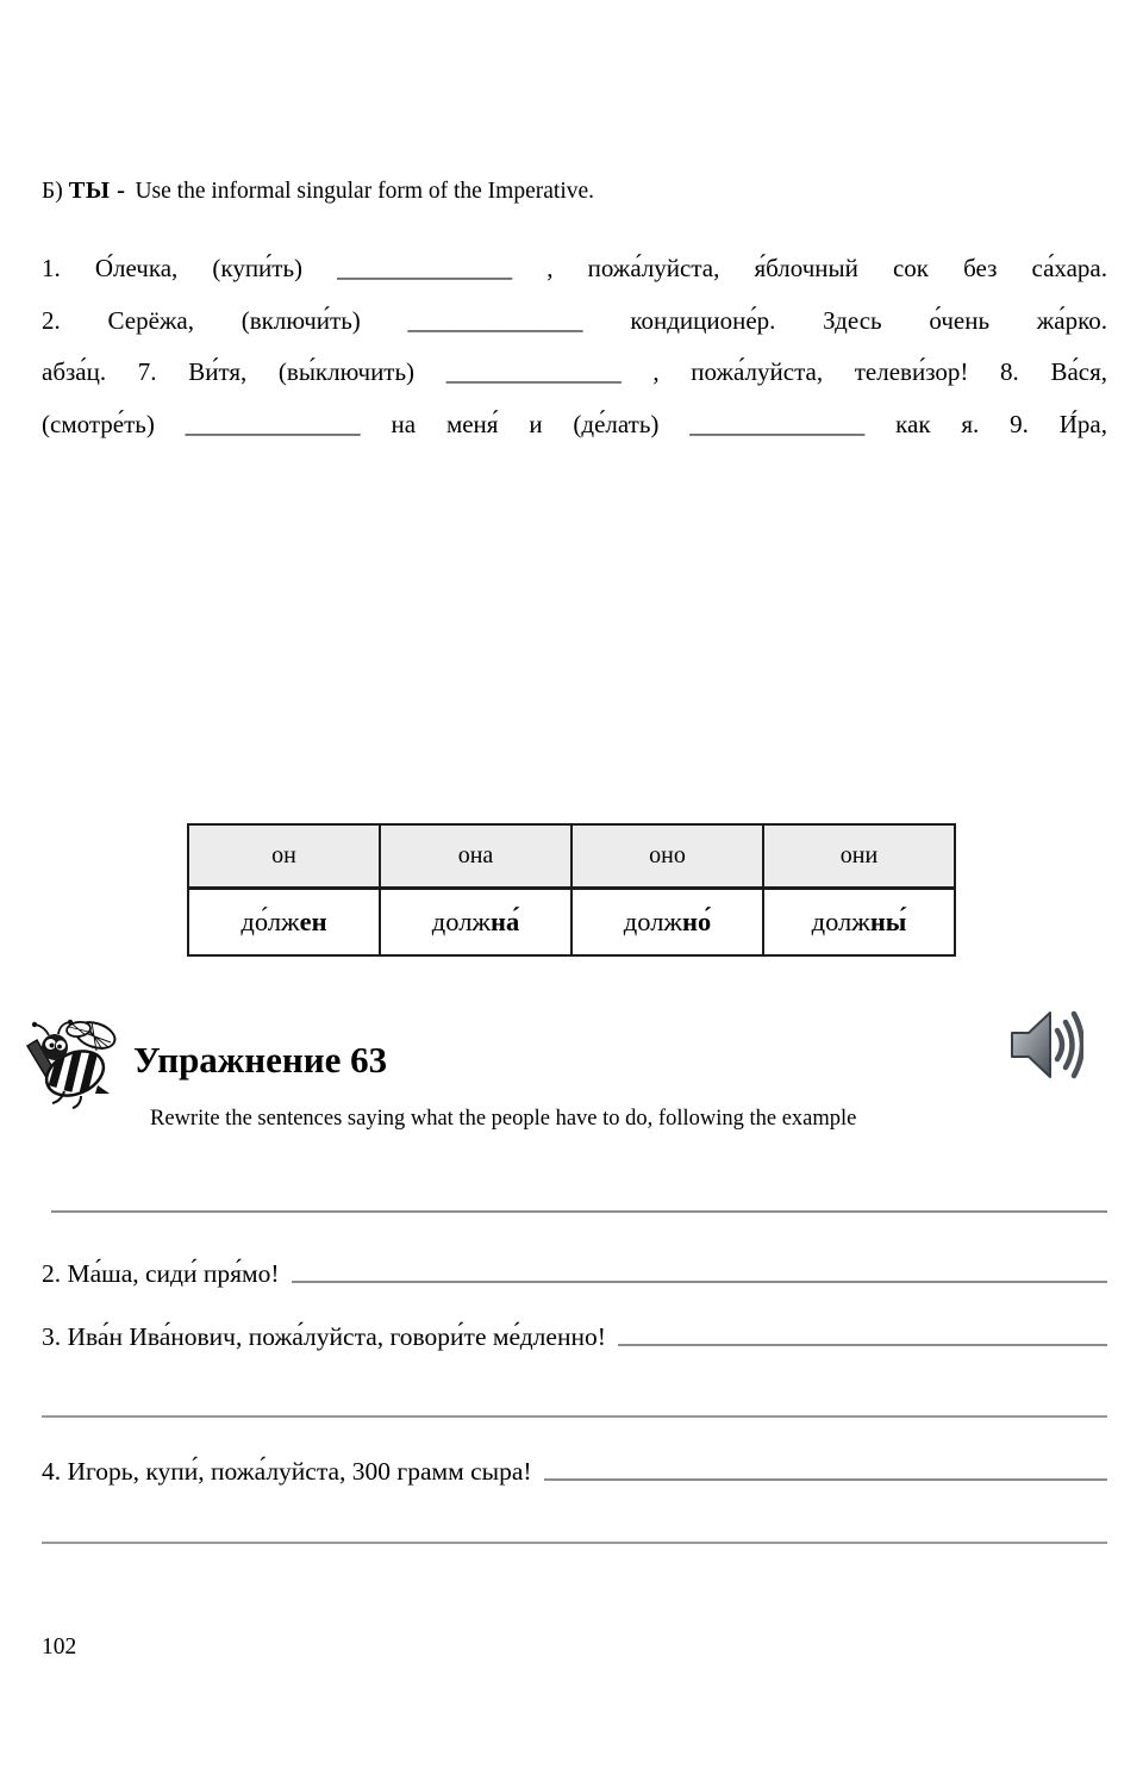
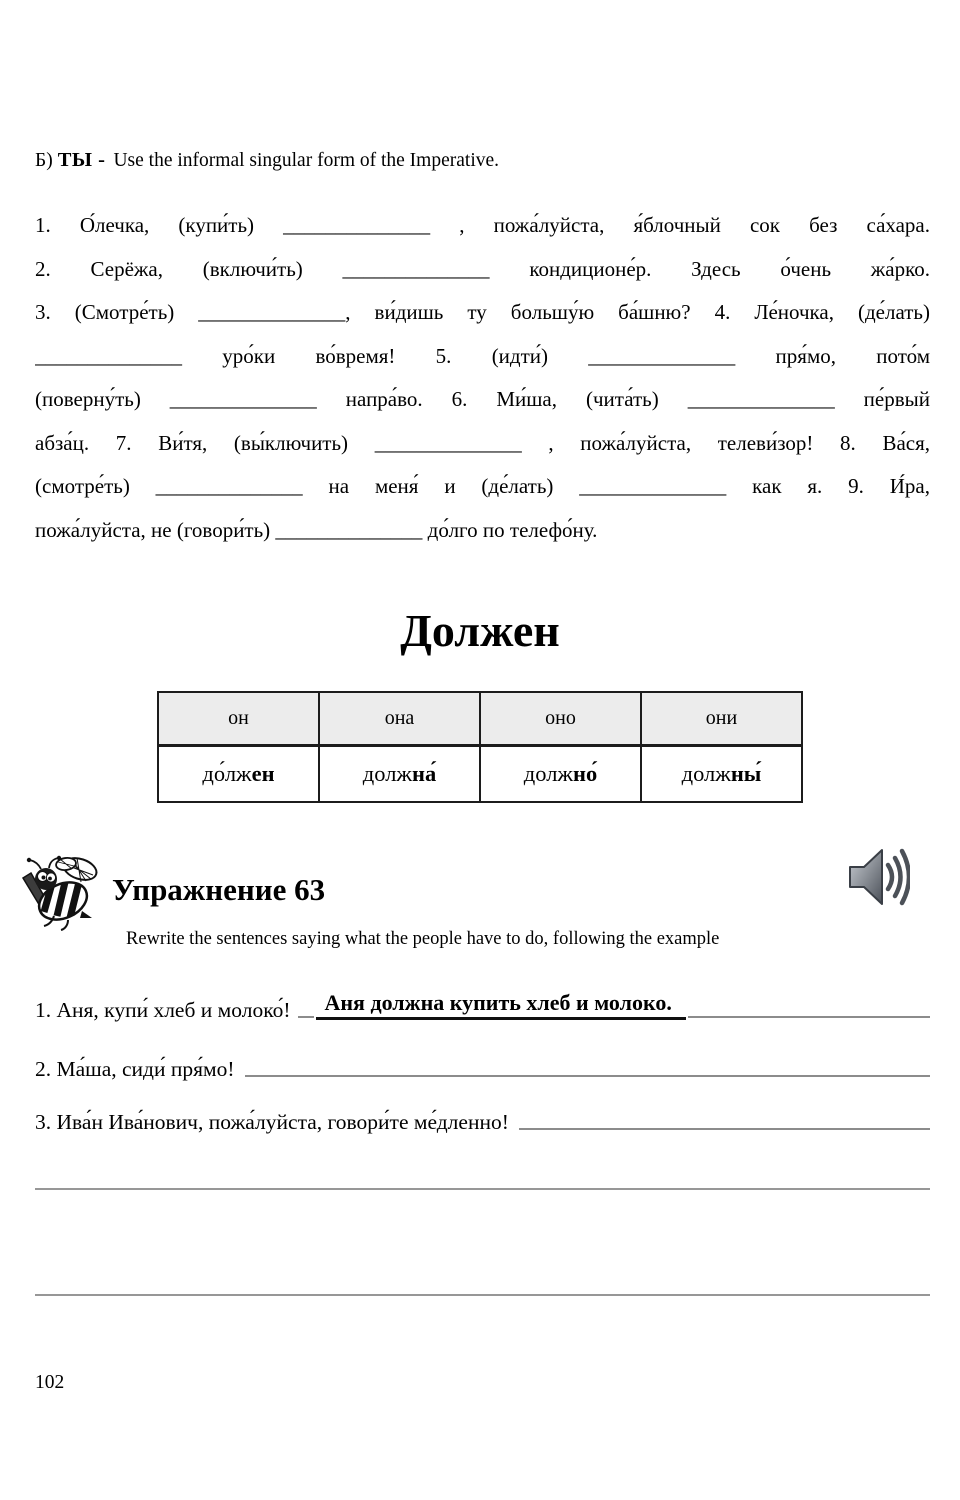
  Б) ТЫ - Use the informal singular form of the Imperative.
  1. О́лечка, (купи́ть) ______________ , пожа́луйста, я́блочный сок без са́хара.
  2. Серёжа, (включи́ть) ______________ кондиционе́р. Здесь о́чень жа́рко.
+ 3. (Смотре́ть) ______________, ви́дишь ту большу́ю ба́шню? 4. Ле́ночка, (де́лать)
+ ______________ уро́ки во́время! 5. (идти́) ______________ пря́мо, пото́м
+ (поверну́ть) ______________ напра́во. 6. Ми́ша, (чита́ть) ______________ пе́рвый
  абза́ц. 7. Ви́тя, (вы́ключить) ______________ , пожа́луйста, телеви́зор! 8. Ва́ся,
  (смотре́ть) ______________ на меня́ и (де́лать) ______________ как я. 9. И́ра,
+ пожа́луйста, не (говори́ть) ______________ до́лго по телефо́ну.
+ Должен
  он	она	оно	они
  до́лжен	должна́	должно́	должны́
  Упражнение 63
  Rewrite the sentences saying what the people have to do, following the example
+ 1. Аня, купи́ хлеб и молоко́!
+ Аня должна купить хлеб и молоко.
  2. Ма́ша, сиди́ пря́мо!
  3. Ива́н Ива́нович, пожа́луйста, говори́те ме́дленно!
- 4. Игорь, купи́, пожа́луйста, 300 грамм сыра!
  102
